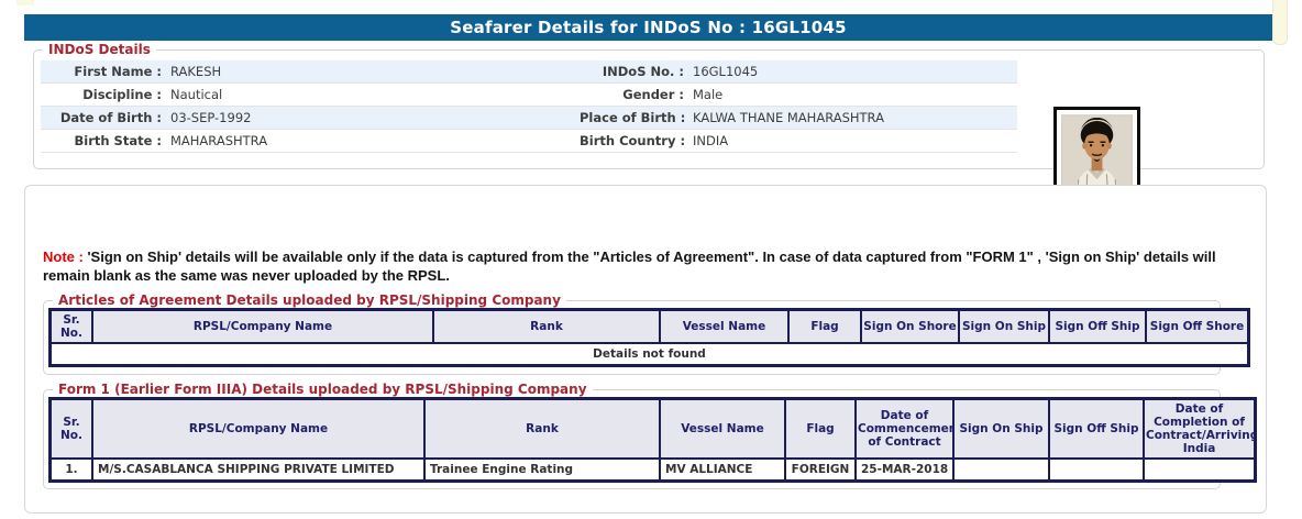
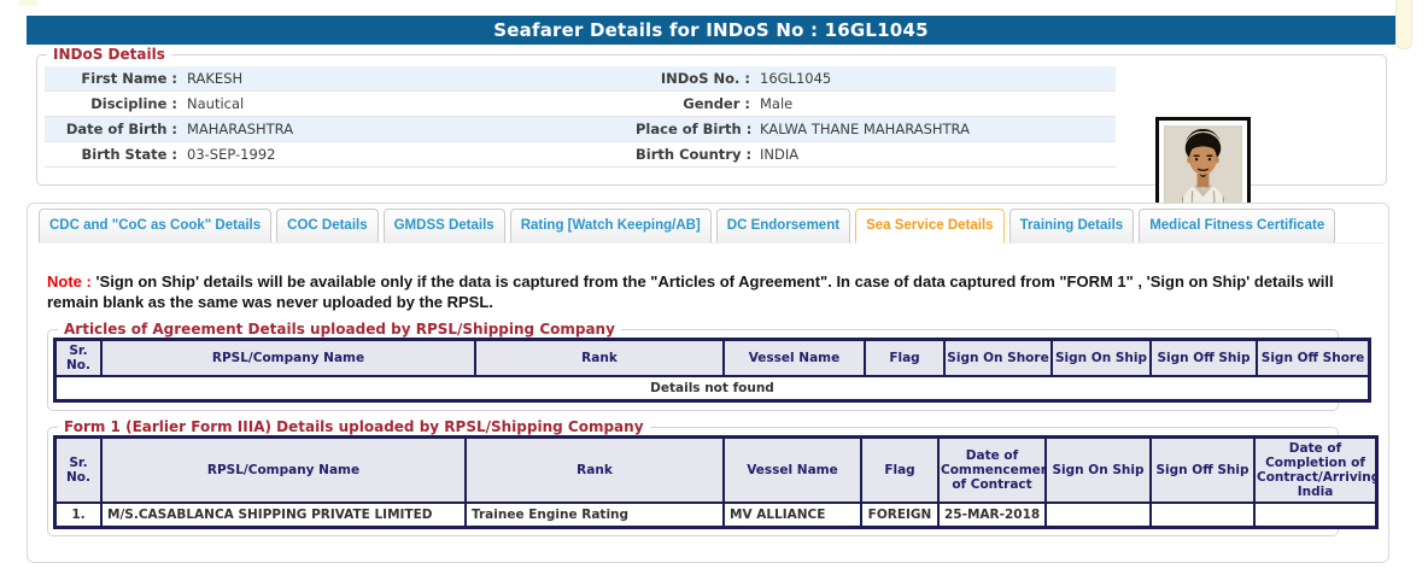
  Seafarer Details for INDoS No : 16GL1045
  INDoS Details
  First Name :
  RAKESH
  INDoS No. :
  16GL1045
  Discipline :
  Nautical
  Gender :
  Male
  Date of Birth :
- 03-SEP-1992
+ MAHARASHTRA
  Place of Birth :
  KALWA THANE MAHARASHTRA
  Birth State :
- MAHARASHTRA
+ 03-SEP-1992
  Birth Country :
  INDIA
+ CDC and "CoC as Cook" Details
+ COC Details
+ GMDSS Details
+ Rating [Watch Keeping/AB]
+ DC Endorsement
+ Sea Service Details
+ Training Details
+ Medical Fitness Certificate
  Note : 'Sign on Ship' details will be available only if the data is captured from the "Articles of Agreement". In case of data captured from "FORM 1" , 'Sign on Ship' details will remain blank as the same was never uploaded by the RPSL.
  Articles of Agreement Details uploaded by RPSL/Shipping Company
  Sr. No.	RPSL/Company Name	Rank	Vessel Name	Flag	Sign On Shore	Sign On Ship	Sign Off Ship	Sign Off Shore
  Details not found
  Form 1 (Earlier Form IIIA) Details uploaded by RPSL/Shipping Company
  Sr. No.	RPSL/Company Name	Rank	Vessel Name	Flag	Date of Commenceme of Contract	Sign On Ship	Sign Off Ship	Date of Completion of Contract/Arriving India
  1.	M/S.CASABLANCA SHIPPING PRIVATE LIMITED	Trainee Engine Rating	MV ALLIANCE	FOREIGN	25-MAR-2018
